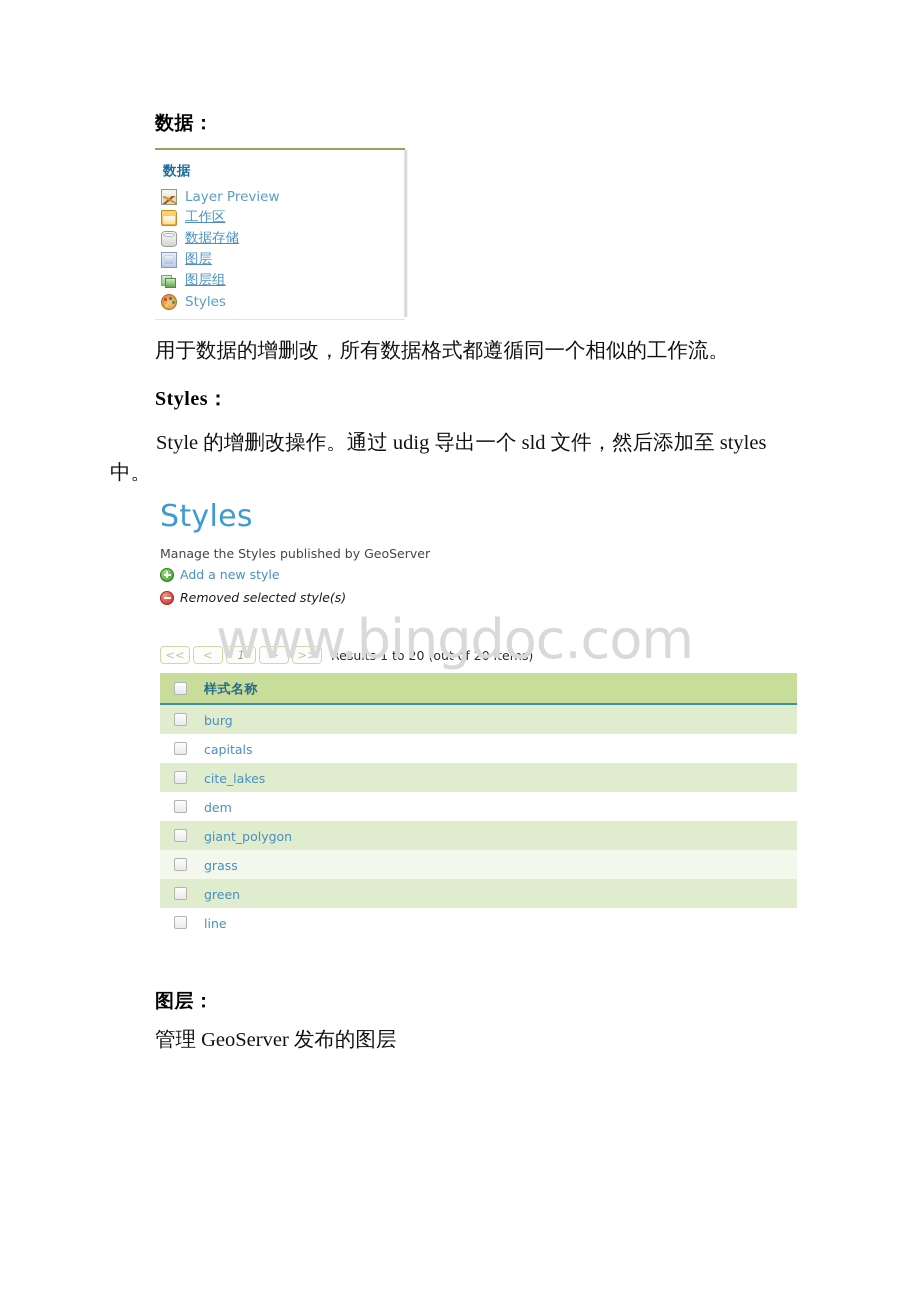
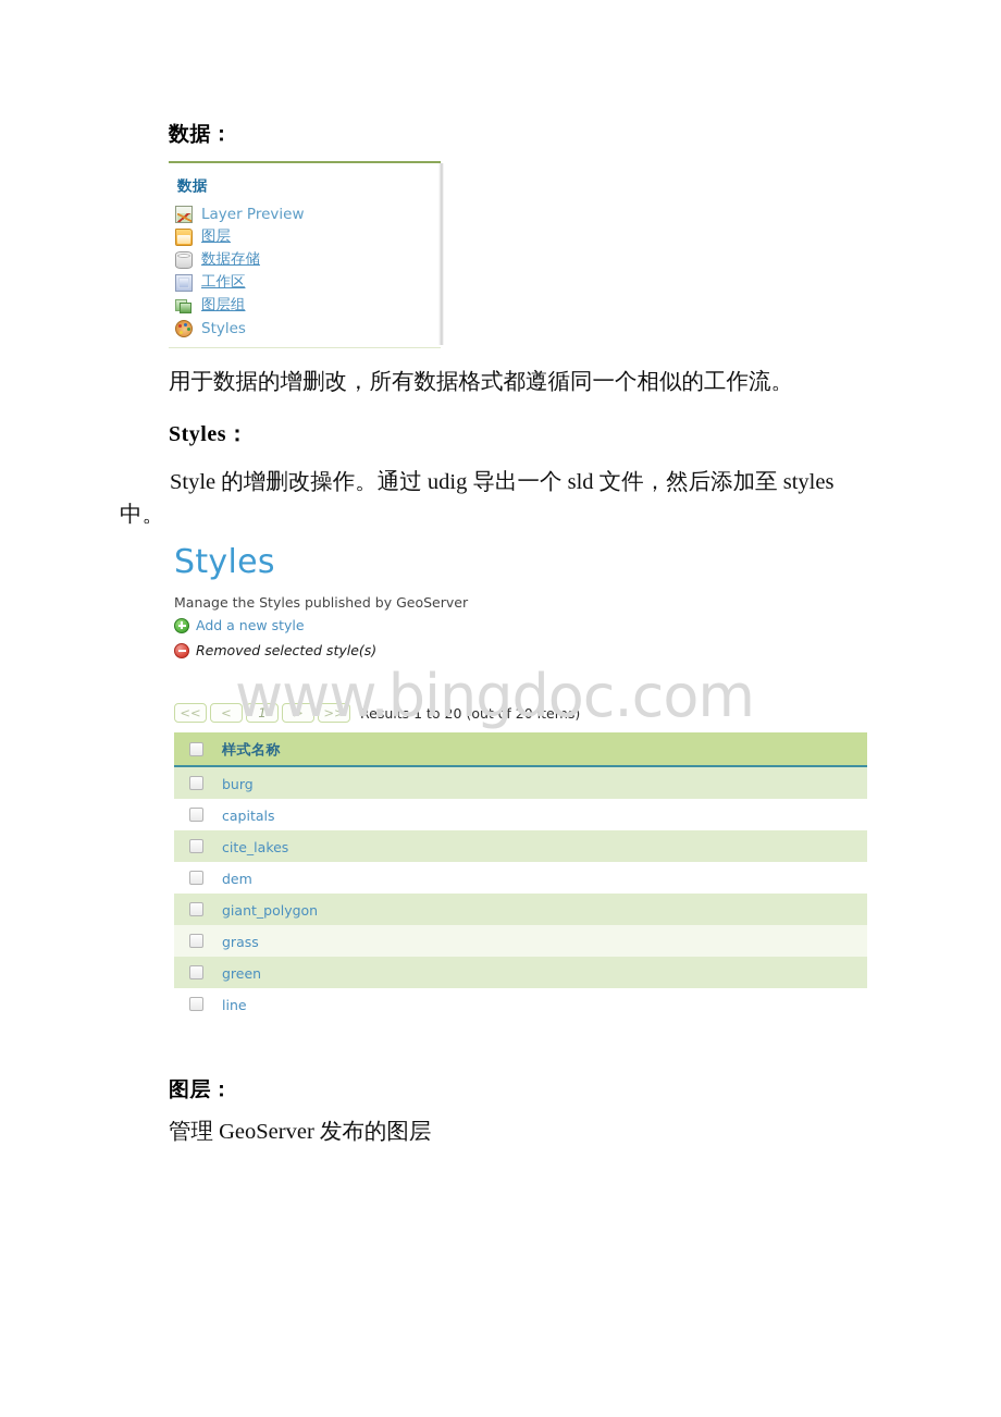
  数据：
  数据
  Layer Preview
- 工作区
+ 图层
  数据存储
- 图层
+ 工作区
  图层组
  Styles
  用于数据的增删改，所有数据格式都遵循同一个相似的工作流。
  Styles：
  Style 的增删改操作。通过 udig 导出一个 sld 文件，然后添加至 styles 中。
  Styles
  Manage the Styles published by GeoServer
  Add a new style
  Removed selected style(s)
  <<
  <
  1
  >
  >>
  Results 1 to 20 (out of 20 items)
  	样式名称
  	burg
  	capitals
  	cite_lakes
  	dem
  	giant_polygon
  	grass
  	green
  	line
  图层：
  管理 GeoServer 发布的图层
  www.bingdoc.com
